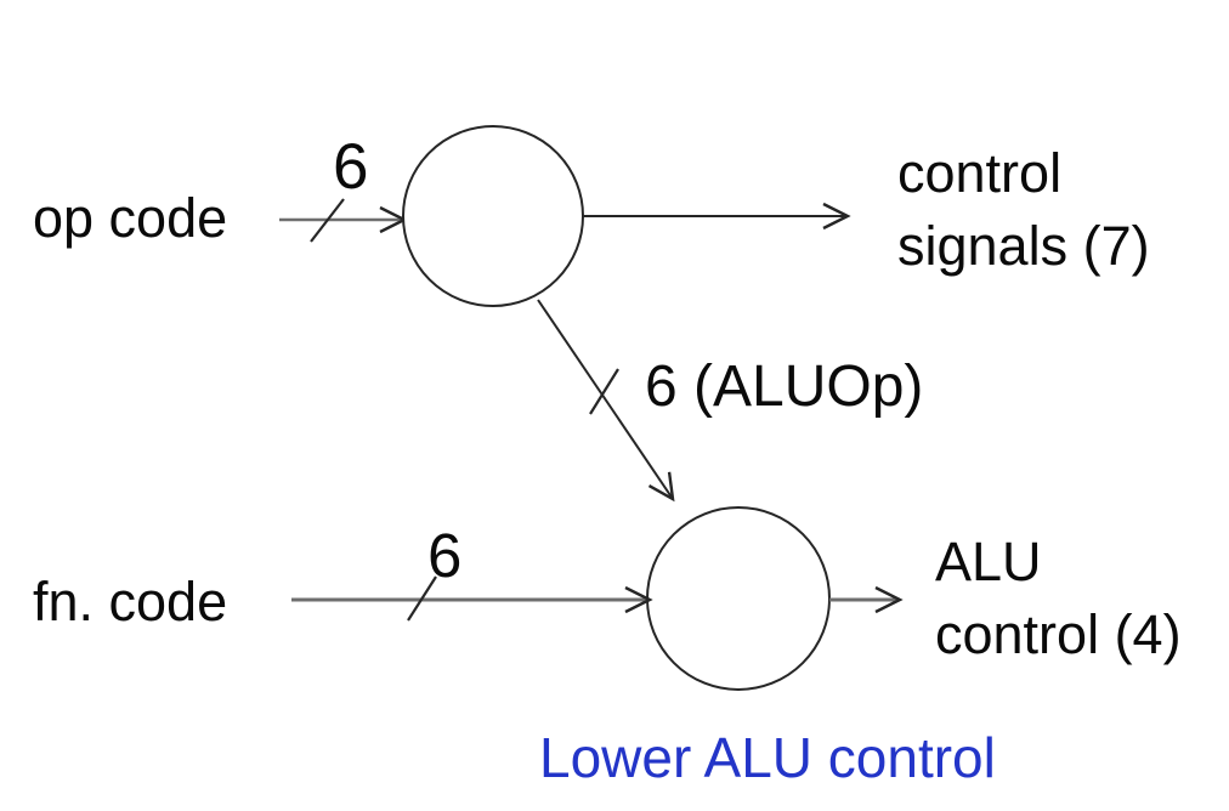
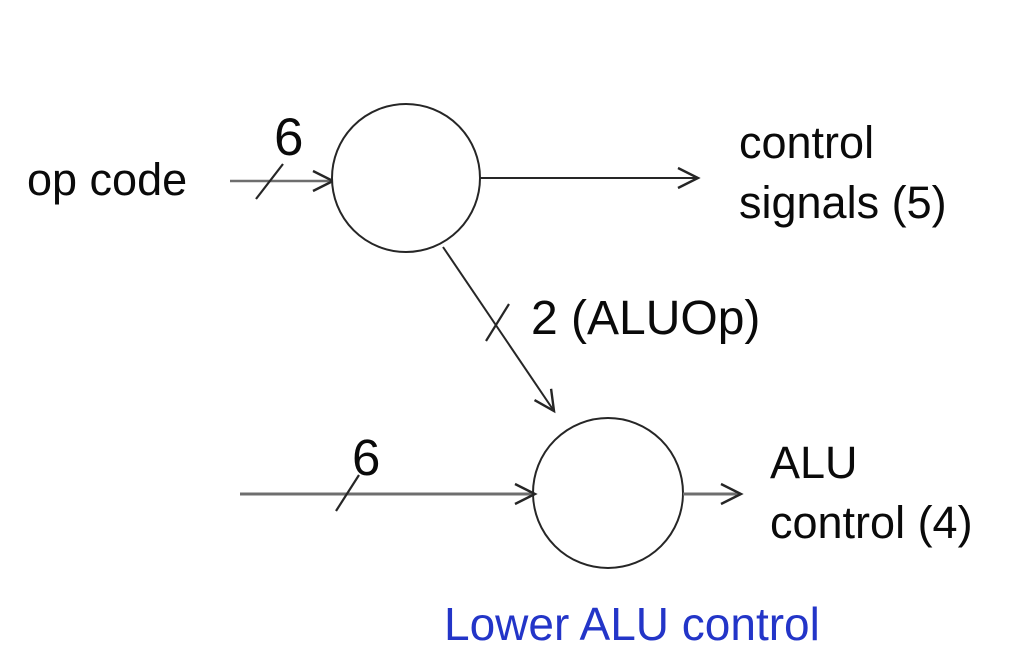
  op code
  6
  control
- signals (7)
+ signals (5)
- 6 (ALUOp)
+ 2 (ALUOp)
- fn. code
  6
  ALU
  control (4)
  Lower ALU control
